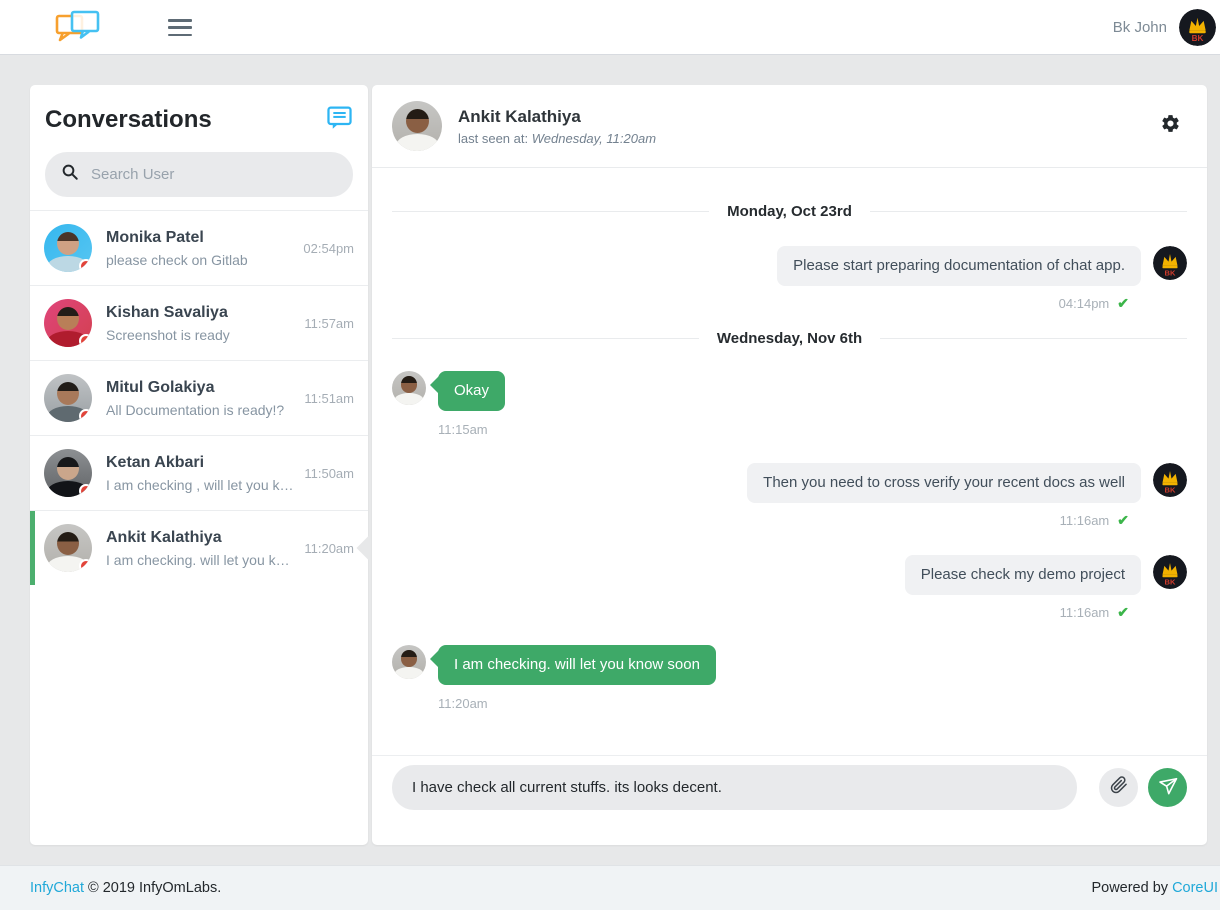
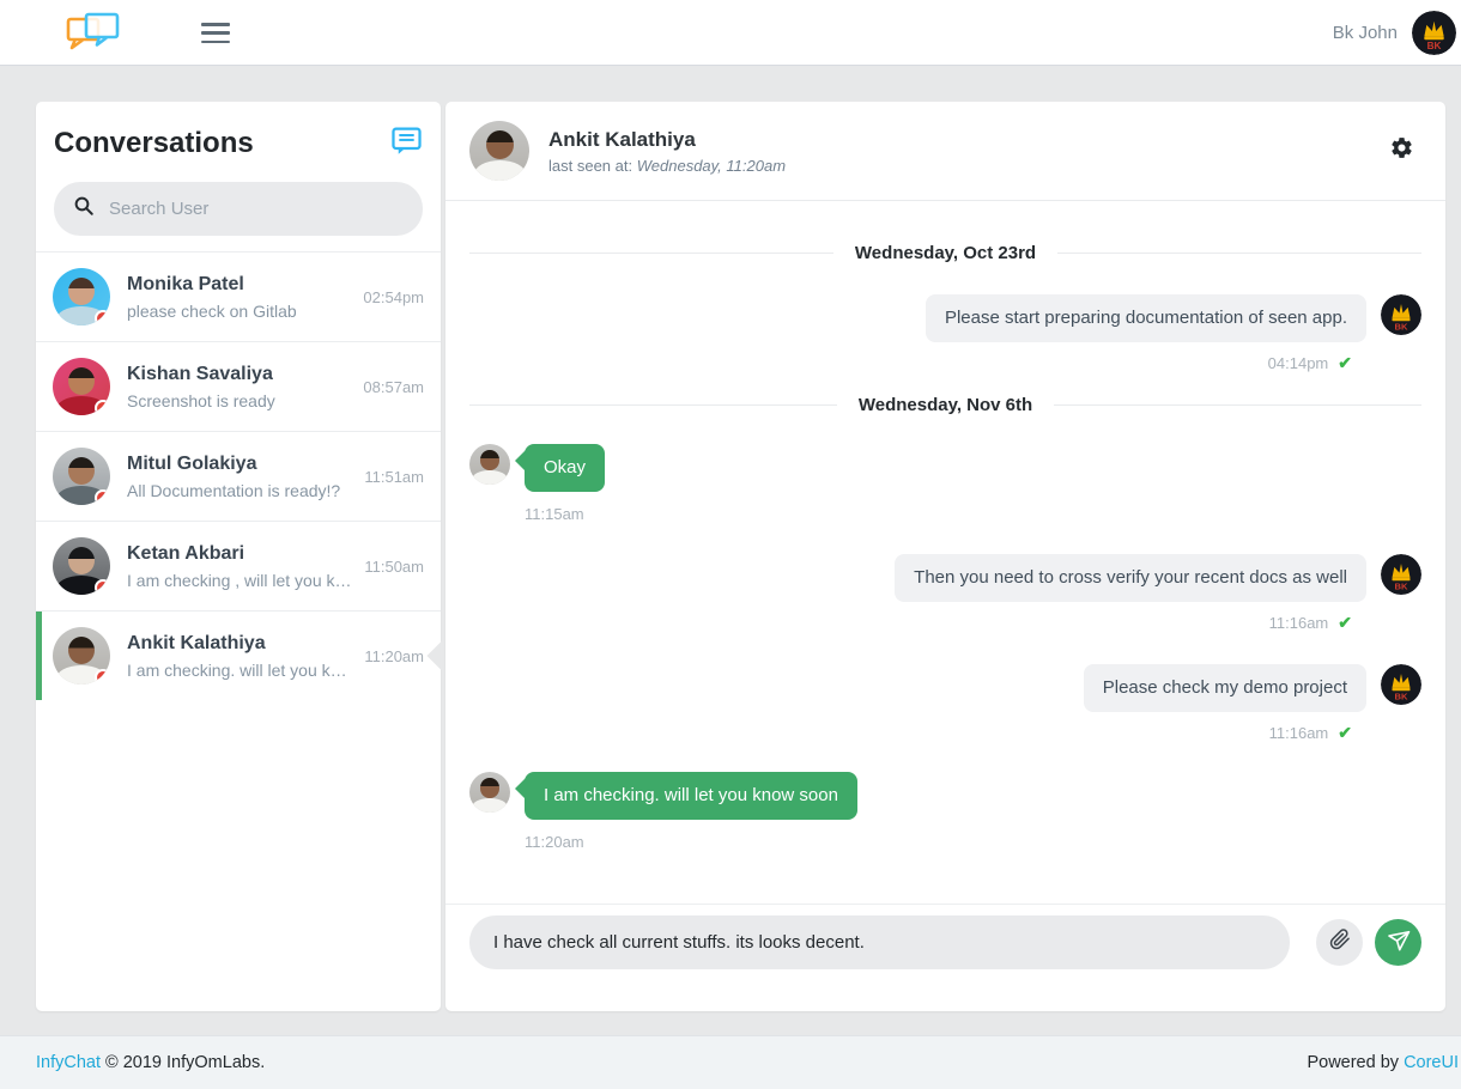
  Bk John
  BK
  Conversations
  Search User
  Monika Patel
  please check on Gitlab
  02:54pm
  Kishan Savaliya
  Screenshot is ready
- 11:57am
+ 08:57am
  Mitul Golakiya
  All Documentation is ready!?
  11:51am
  Ketan Akbari
  I am checking , will let you kno
  11:50am
  Ankit Kalathiya
  I am checking. will let you know
  11:20am
  Ankit Kalathiya
  last seen at: Wednesday, 11:20am
- Monday, Oct 23rd
+ Wednesday, Oct 23rd
- Please start preparing documentation of chat app.
+ Please start preparing documentation of seen app.
  BK
  04:14pm ✔
  Wednesday, Nov 6th
  Okay
  11:15am
  Then you need to cross verify your recent docs as well
  BK
  11:16am ✔
  Please check my demo project
  BK
  11:16am ✔
  I am checking. will let you know soon
  11:20am
  I have check all current stuffs. its looks decent.
  InfyChat © 2019 InfyOmLabs.
  Powered by CoreUI
